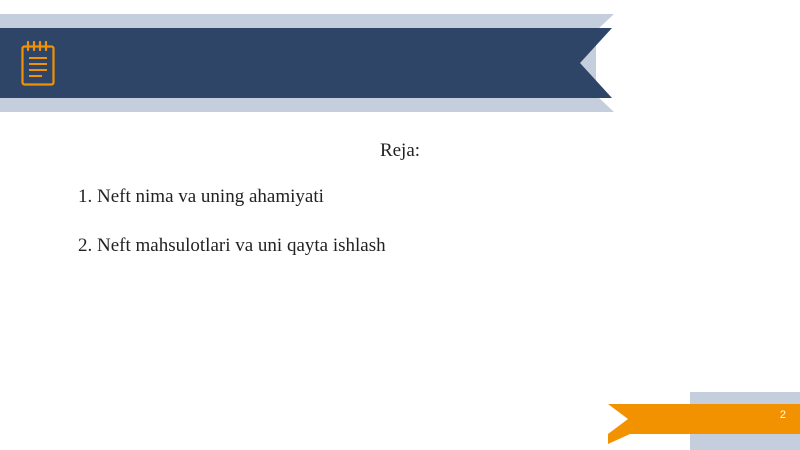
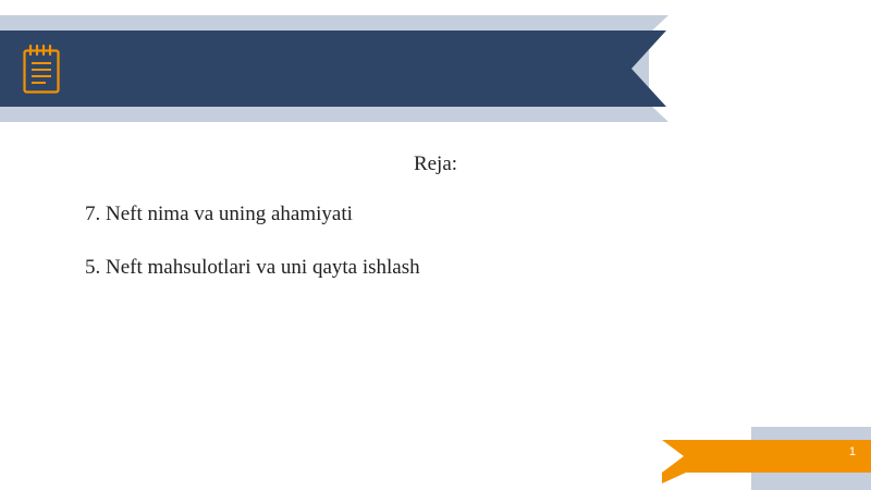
  Reja:
- 1. Neft nima va uning ahamiyati
+ 7. Neft nima va uning ahamiyati
- 2. Neft mahsulotlari va uni qayta ishlash
+ 5. Neft mahsulotlari va uni qayta ishlash
- 2
+ 1
